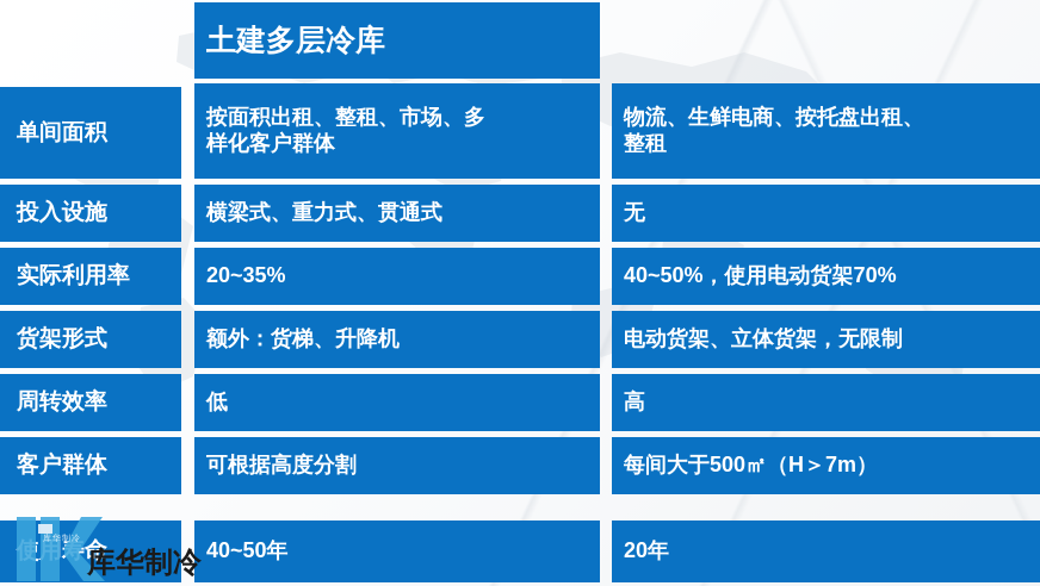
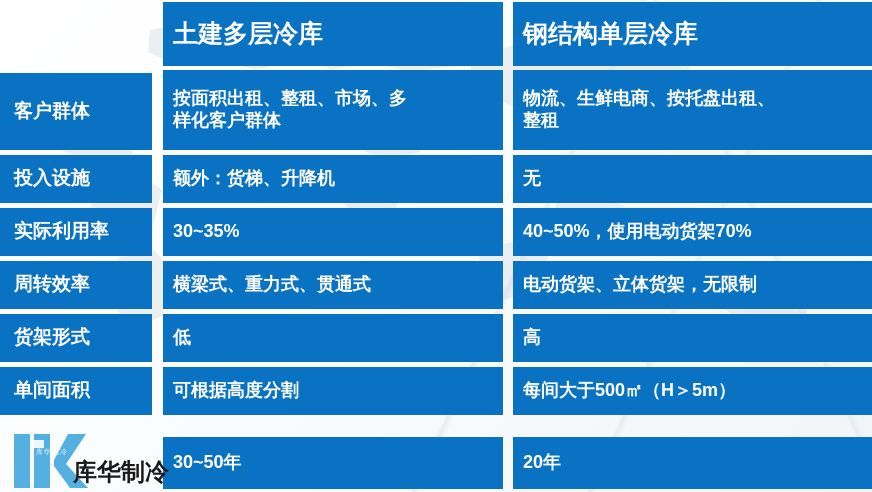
  土建多层冷库
+ 钢结构单层冷库
- 单间面积
+ 客户群体
  按面积出租、整租、市场、多
  样化客户群体
  物流、生鲜电商、按托盘出租、
  整租
  投入设施
- 横梁式、重力式、贯通式
+ 额外：货梯、升降机
  无
  实际利用率
- 20~35%
+ 30~35%
  40~50%，使用电动货架70%
- 货架形式
+ 周转效率
- 额外：货梯、升降机
+ 横梁式、重力式、贯通式
  电动货架、立体货架，无限制
- 周转效率
+ 货架形式
  低
  高
- 客户群体
+ 单间面积
  可根据高度分割
- 每间大于500㎡（H＞7m）
+ 每间大于500㎡（H＞5m）
- 使用寿命
- 40~50年
+ 30~50年
  20年
  库华制冷
  库华制冷
